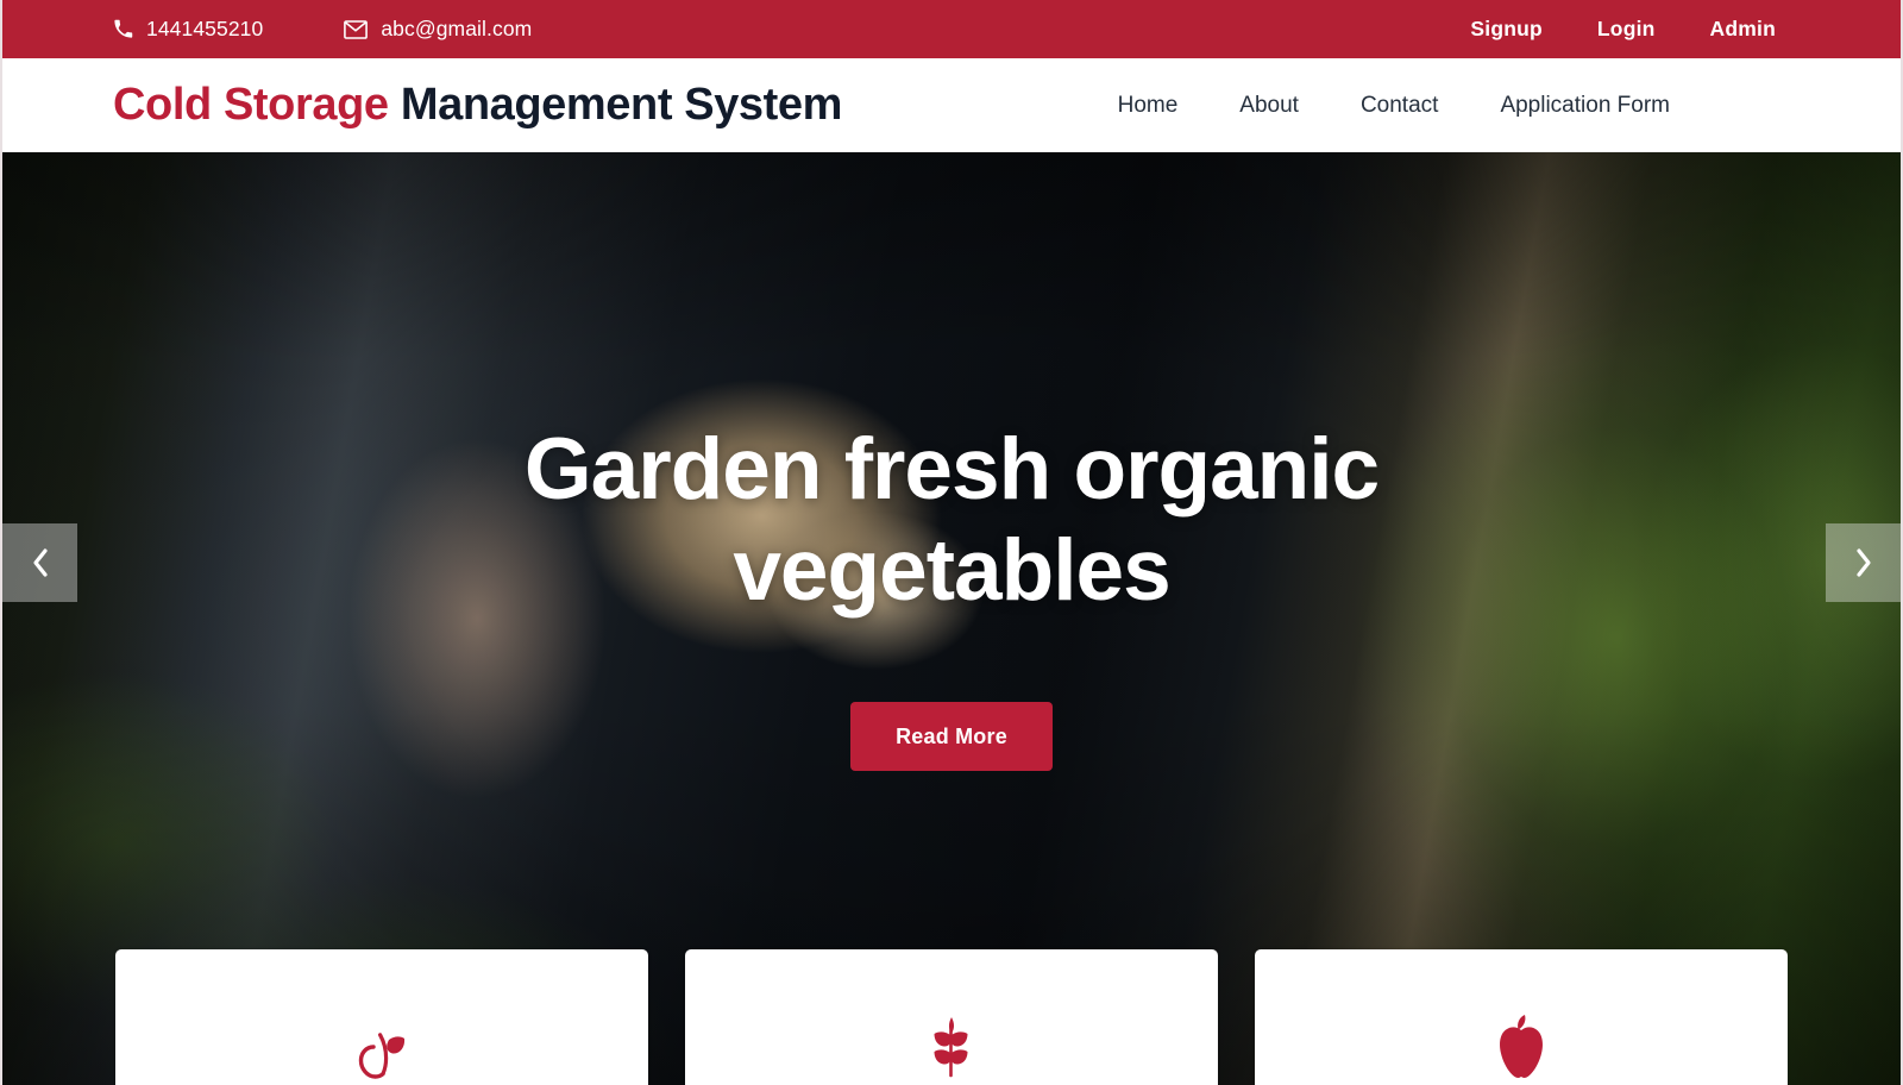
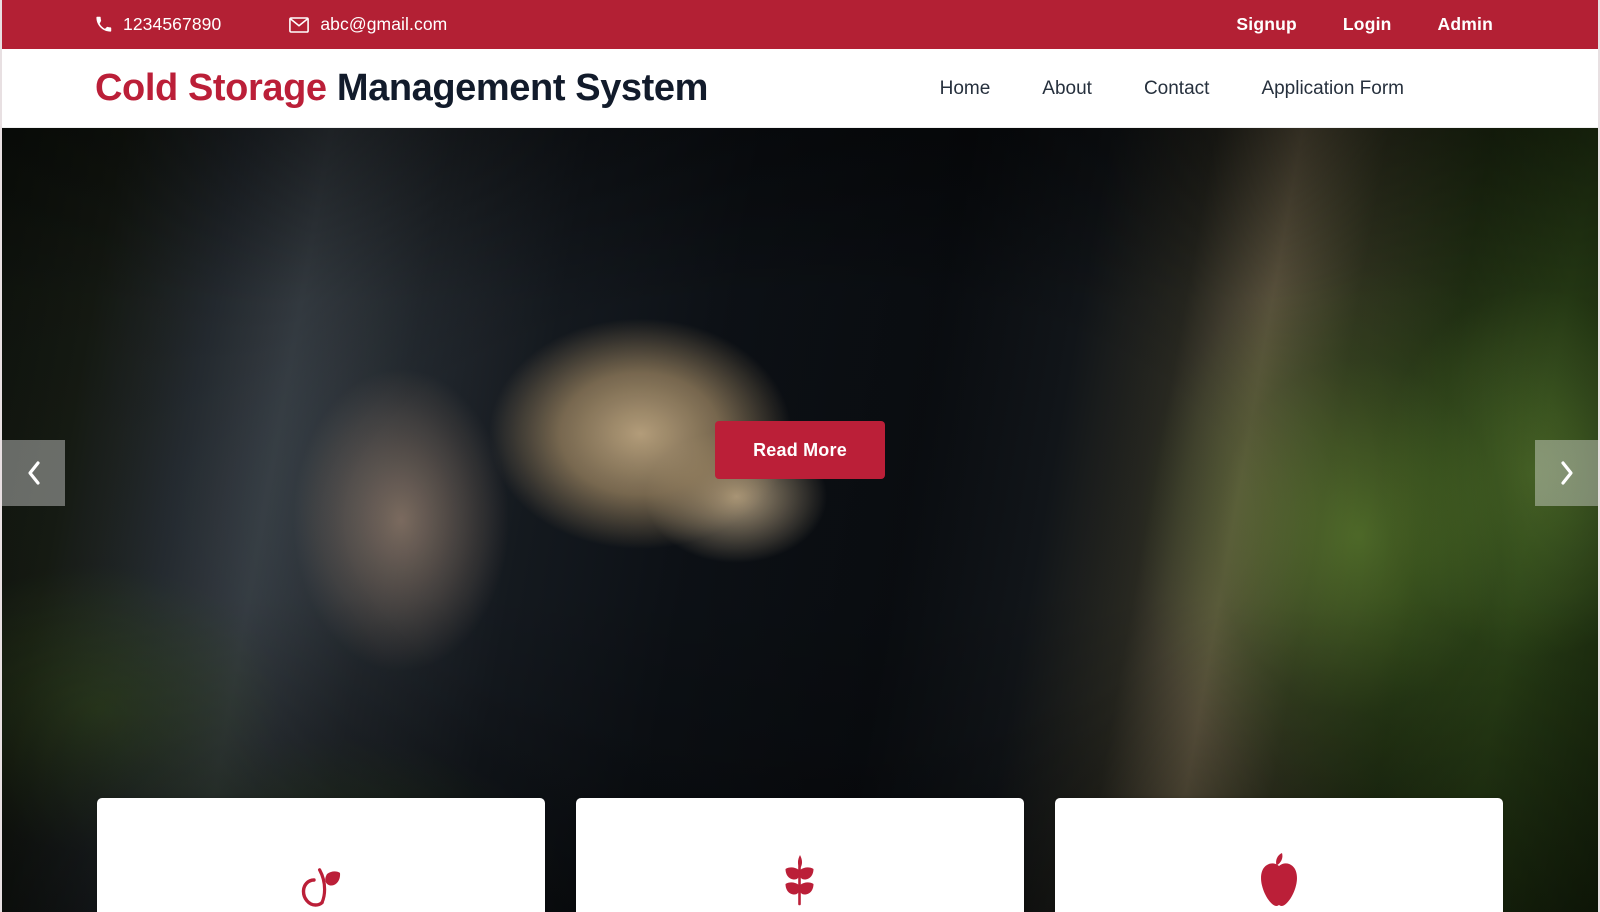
- 1441455210
+ 1234567890
  abc@gmail.com
  Signup
  Login
  Admin
  Cold Storage Management System
  Home
  About
  Contact
  Application Form
- Garden fresh organic vegetables
  Read More
